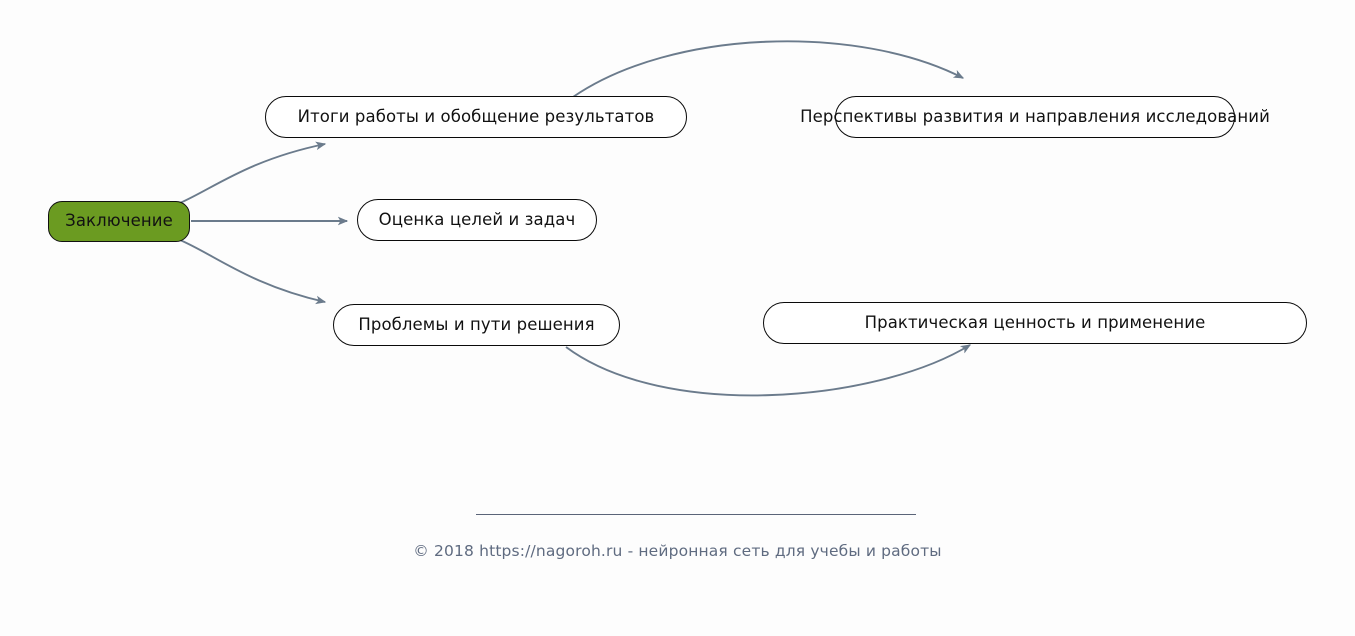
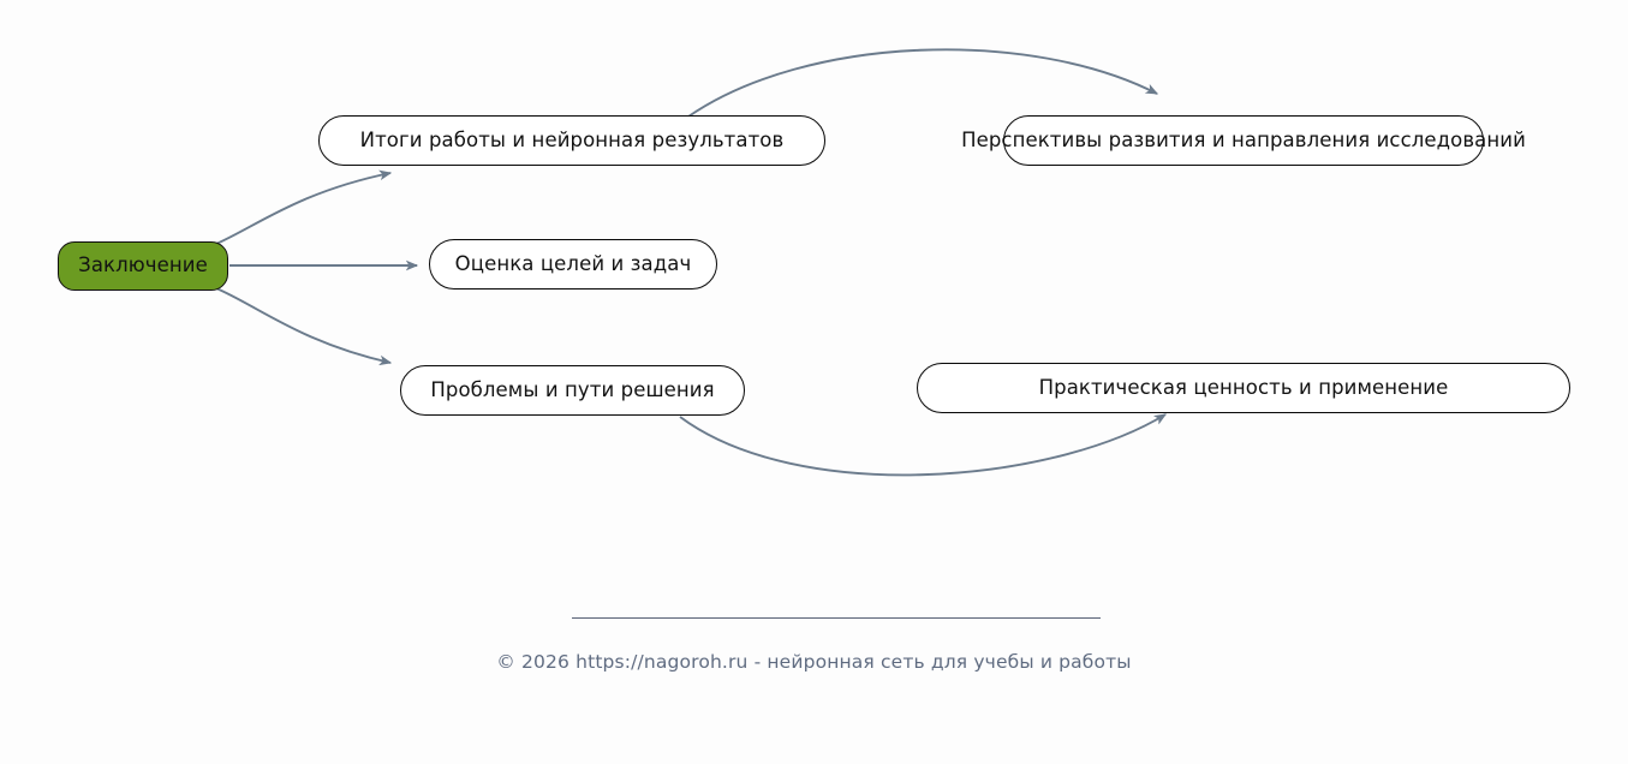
  Заключение
- Итоги работы и обобщение результатов
+ Итоги работы и нейронная результатов
  Перспективы развития и направления исследований
  Оценка целей и задач
  Проблемы и пути решения
  Практическая ценность и применение
- © 2018 https://nagoroh.ru - нейронная сеть для учебы и работы
+ © 2026 https://nagoroh.ru - нейронная сеть для учебы и работы
